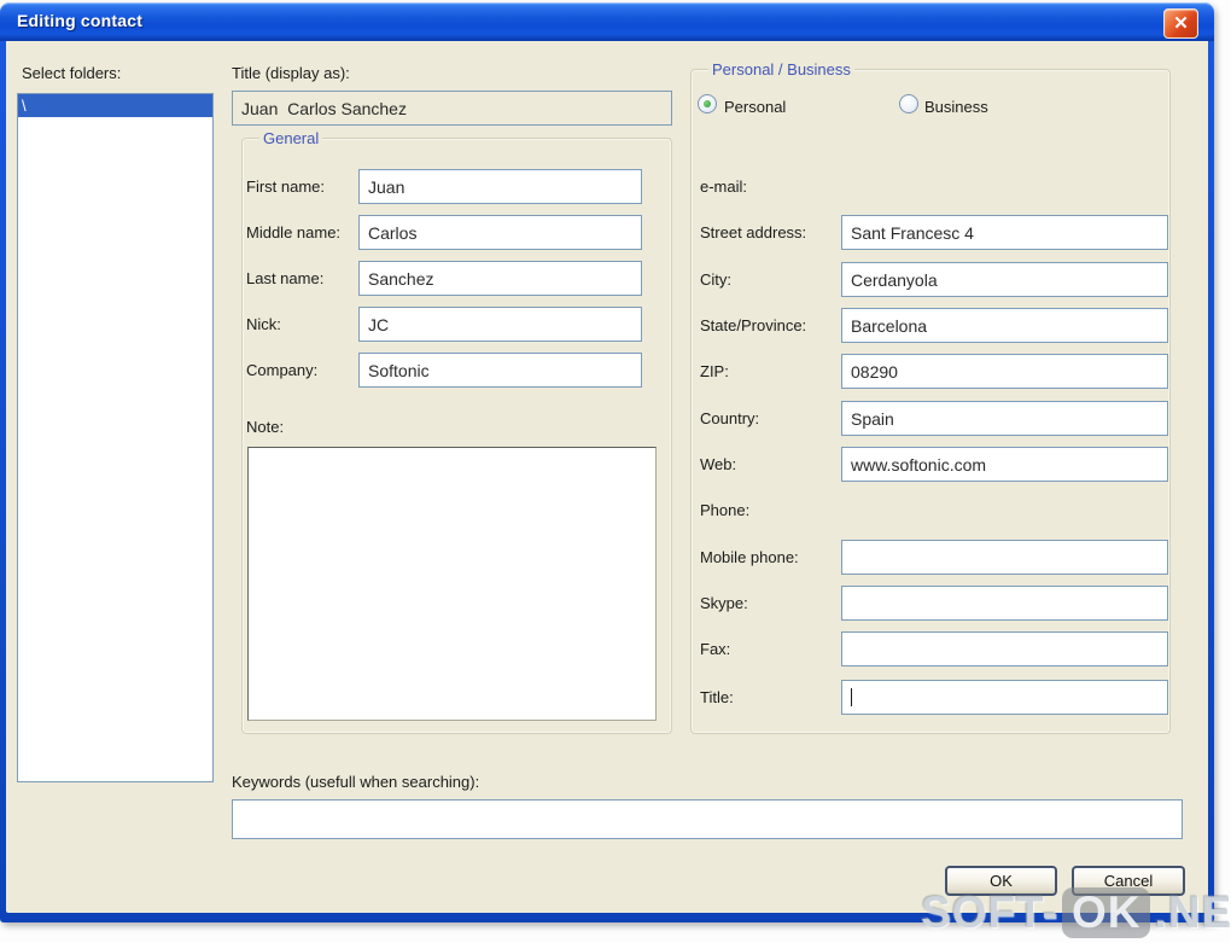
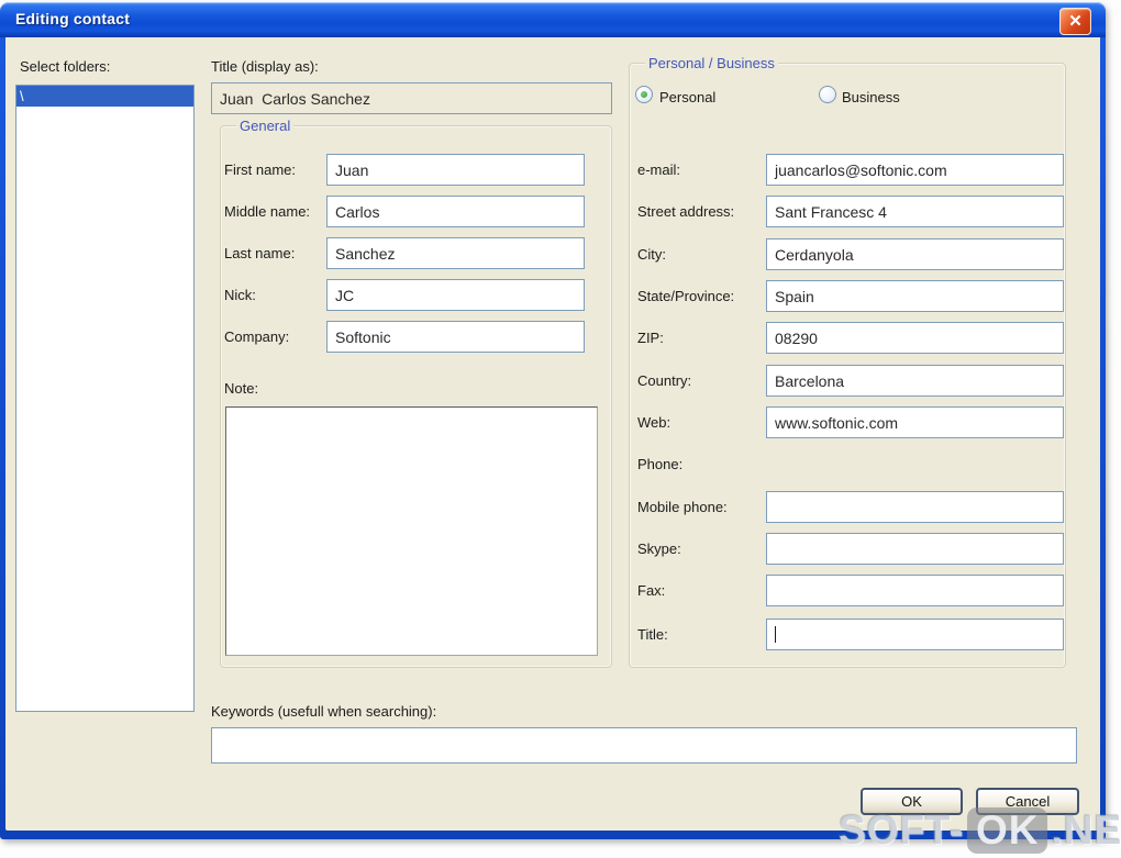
  Editing contact
  ✕
  Select folders:
  \
  Title (display as):
  Juan Carlos Sanchez
  General
  First name:
  Juan
  Middle name:
  Carlos
  Last name:
  Sanchez
  Nick:
  JC
  Company:
  Softonic
  Note:
  Personal / Business
  Personal
  Business
  e-mail:
+ juancarlos@softonic.com
  Street address:
  Sant Francesc 4
  City:
  Cerdanyola
  State/Province:
- Barcelona
+ Spain
  ZIP:
  08290
  Country:
- Spain
+ Barcelona
  Web:
  www.softonic.com
  Phone:
  Mobile phone:
  Skype:
  Fax:
  Title:
  Keywords (usefull when searching):
  OK
  Cancel
  SOFT- OK .NE
